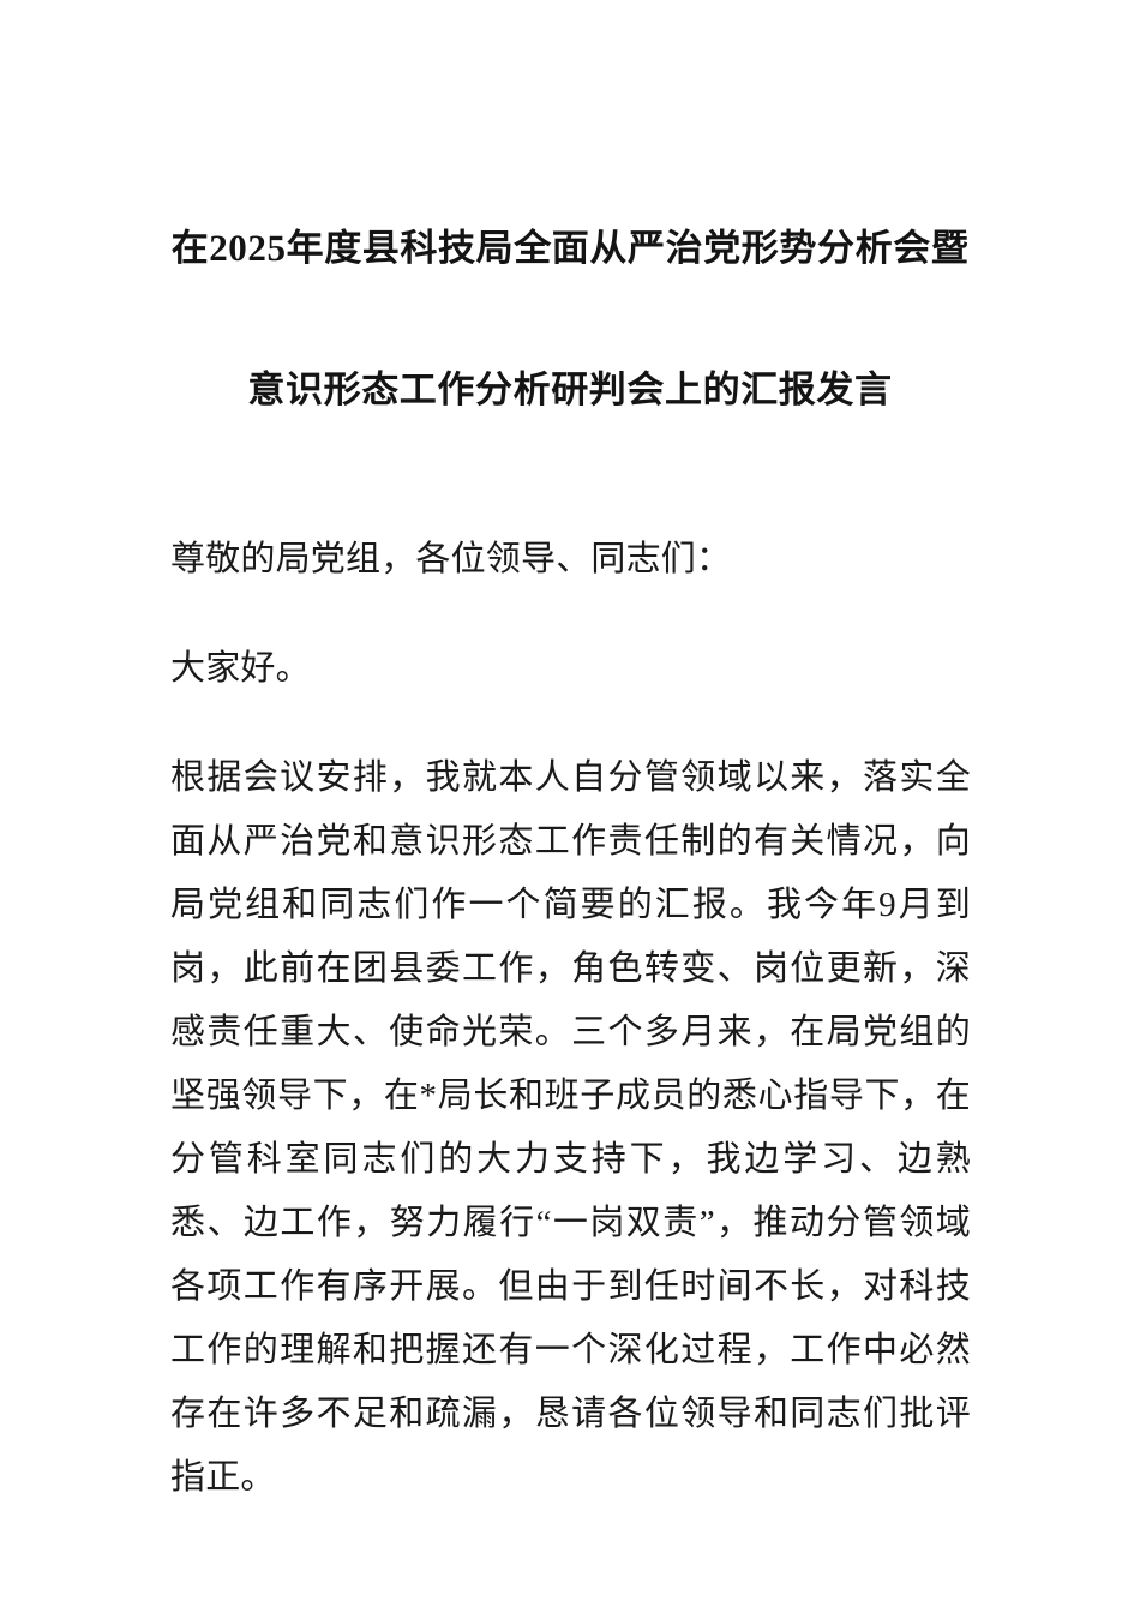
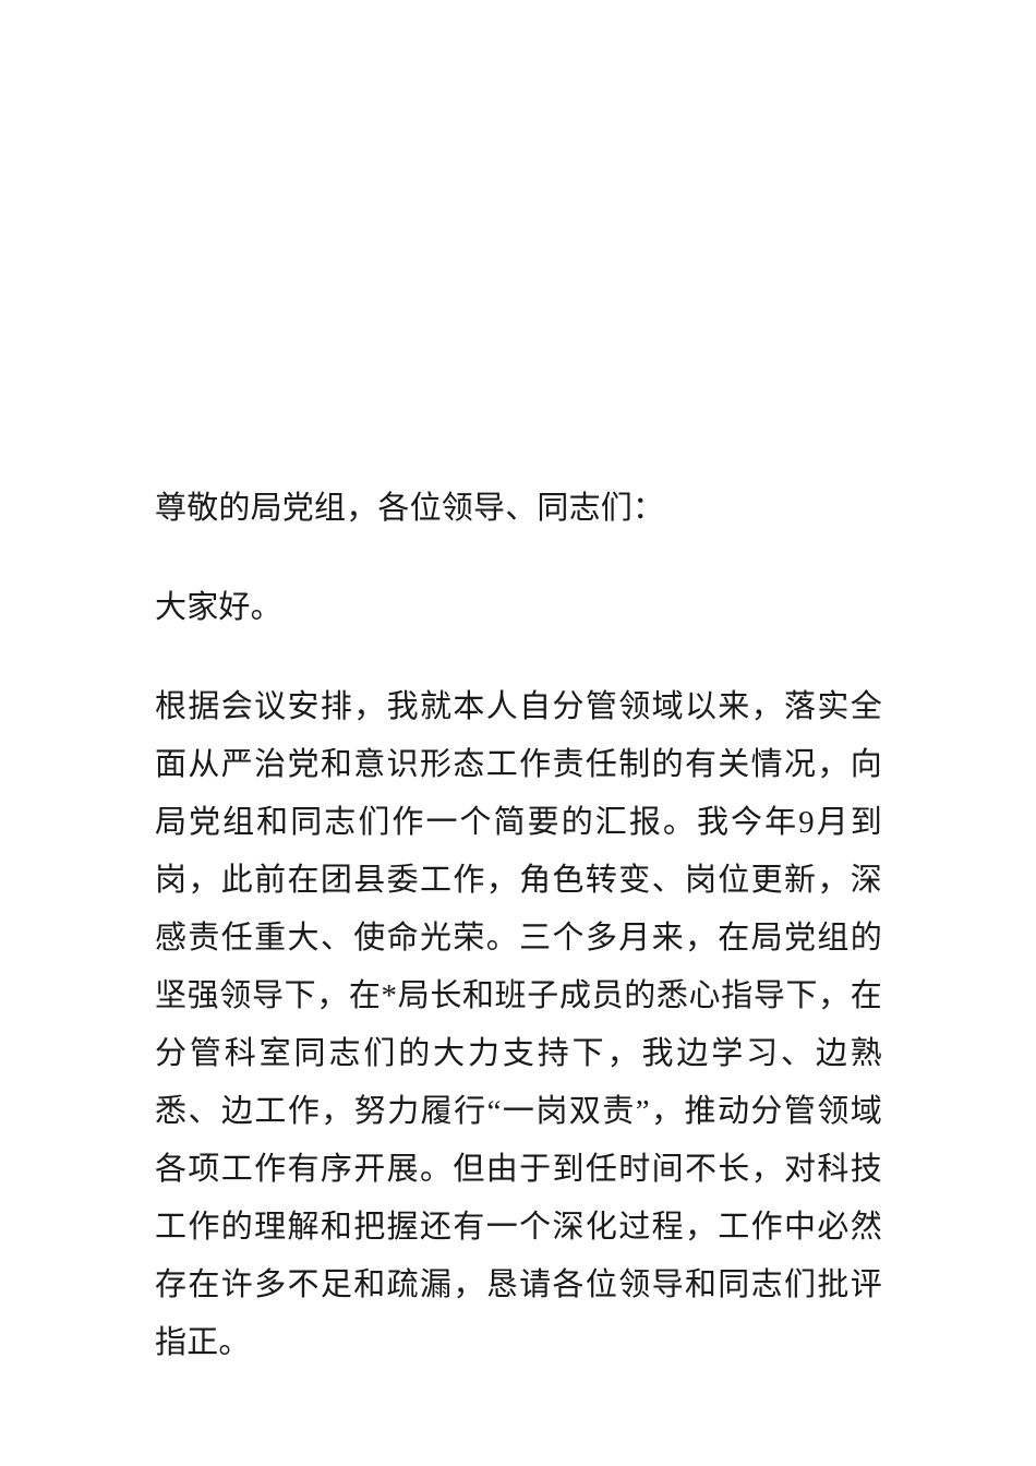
- 在2025年度县科技局全面从严治党形势分析会暨意识形态工作分析研判会上的汇报发言
  尊敬的局党组，各位领导、同志们：
  大家好。
  根据会议安排，我就本人自分管领域以来，落实全面从严治党和意识形态工作责任制的有关情况，向局党组和同志们作一个简要的汇报。我今年9月到岗，此前在团县委工作，角色转变、岗位更新，深感责任重大、使命光荣。三个多月来，在局党组的坚强领导下，在*局长和班子成员的悉心指导下，在分管科室同志们的大力支持下，我边学习、边熟悉、边工作，努力履行“一岗双责”，推动分管领域各项工作有序开展。但由于到任时间不长，对科技工作的理解和把握还有一个深化过程，工作中必然存在许多不足和疏漏，恳请各位领导和同志们批评指正。
